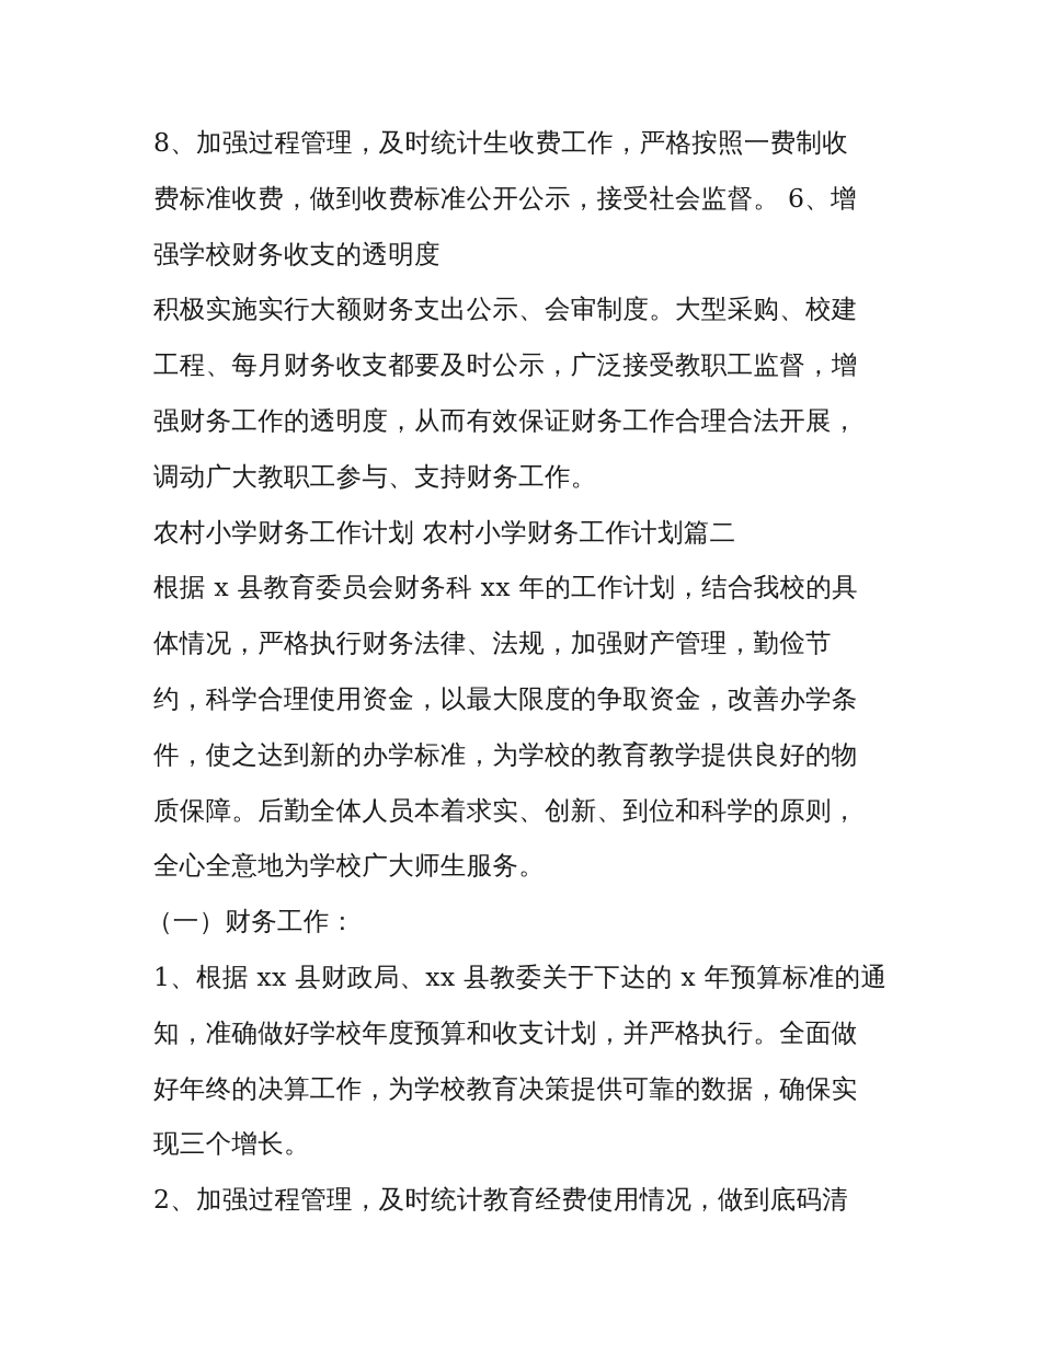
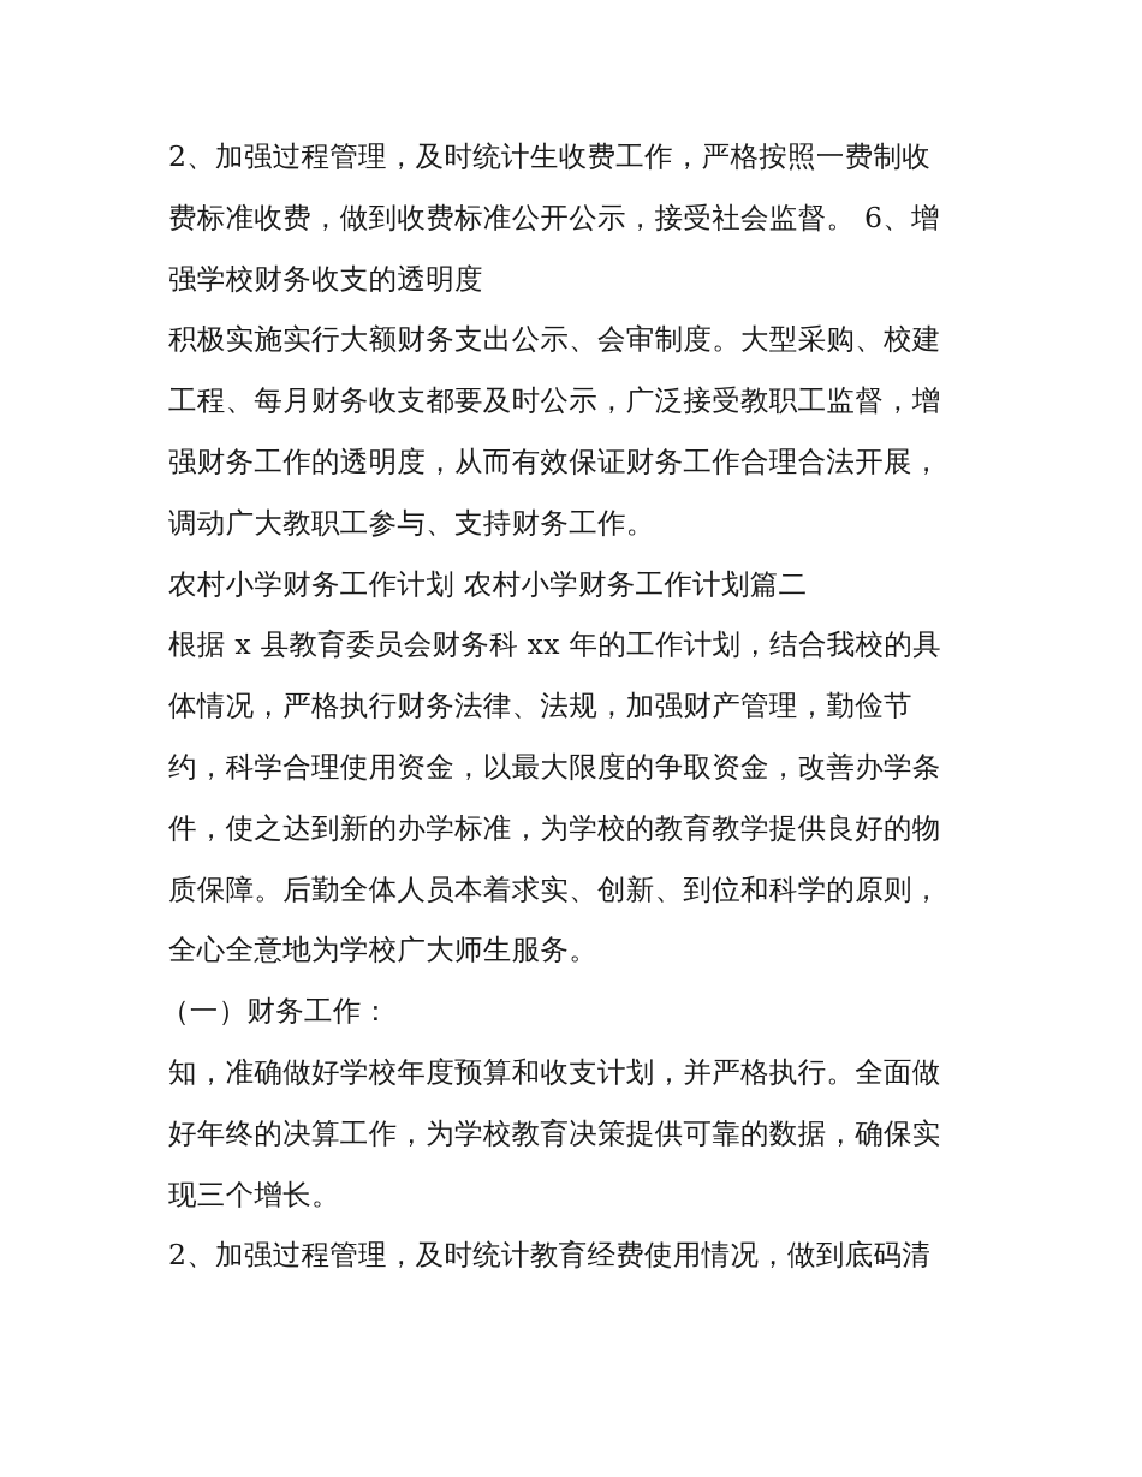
- 8、加强过程管理，及时统计生收费工作，严格按照一费制收
+ 2、加强过程管理，及时统计生收费工作，严格按照一费制收
  费标准收费，做到收费标准公开公示，接受社会监督。 6、增
  强学校财务收支的透明度
  积极实施实行大额财务支出公示、会审制度。大型采购、校建
  工程、每月财务收支都要及时公示，广泛接受教职工监督，增
  强财务工作的透明度，从而有效保证财务工作合理合法开展，
  调动广大教职工参与、支持财务工作。
  农村小学财务工作计划 农村小学财务工作计划篇二
  根据 x 县教育委员会财务科 xx 年的工作计划，结合我校的具
  体情况，严格执行财务法律、法规，加强财产管理，勤俭节
  约，科学合理使用资金，以最大限度的争取资金，改善办学条
  件，使之达到新的办学标准，为学校的教育教学提供良好的物
  质保障。后勤全体人员本着求实、创新、到位和科学的原则，
  全心全意地为学校广大师生服务。
  （一）财务工作：
- 1、根据 xx 县财政局、xx 县教委关于下达的 x 年预算标准的通
  知，准确做好学校年度预算和收支计划，并严格执行。全面做
  好年终的决算工作，为学校教育决策提供可靠的数据，确保实
  现三个增长。
  2、加强过程管理，及时统计教育经费使用情况，做到底码清
